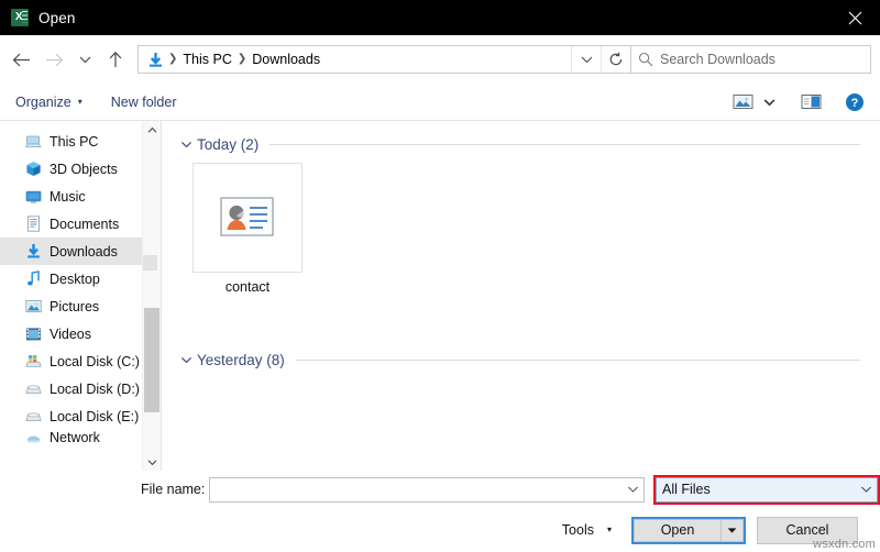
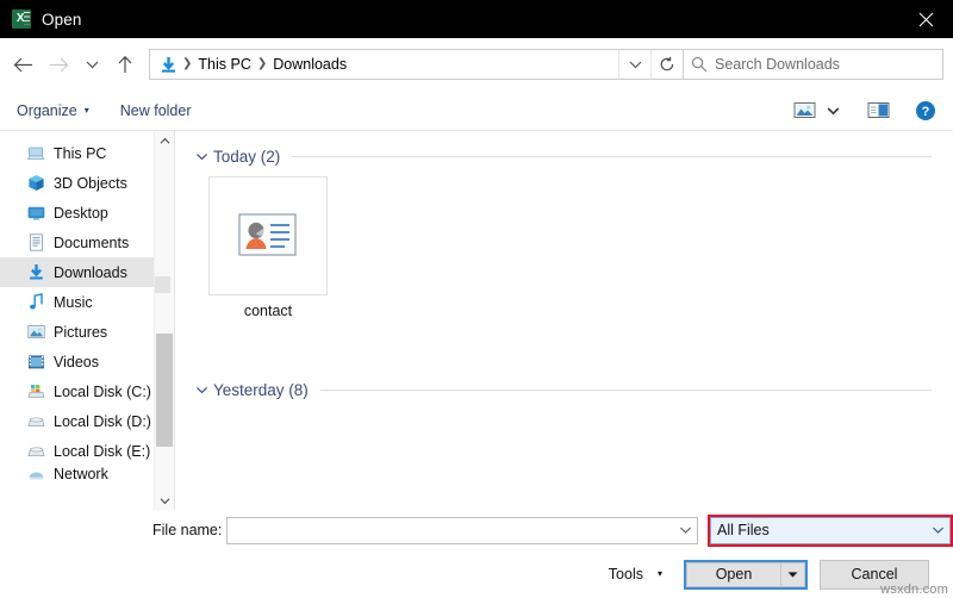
  X
  Open
  ❯
  This PC
  ❯
  Downloads
  Search Downloads
  Organize
  ▾
  New folder
  ?
  This PC
  3D Objects
- Music
+ Desktop
  Documents
  Downloads
- Desktop
+ Music
  Pictures
  Videos
  Local Disk (C:)
  Local Disk (D:)
  Local Disk (E:)
  Network
  Today (2)
  contact
  Yesterday (8)
  File name:
  All Files
  Tools
  ▾
  Open
  Cancel
  wsxdn.com
